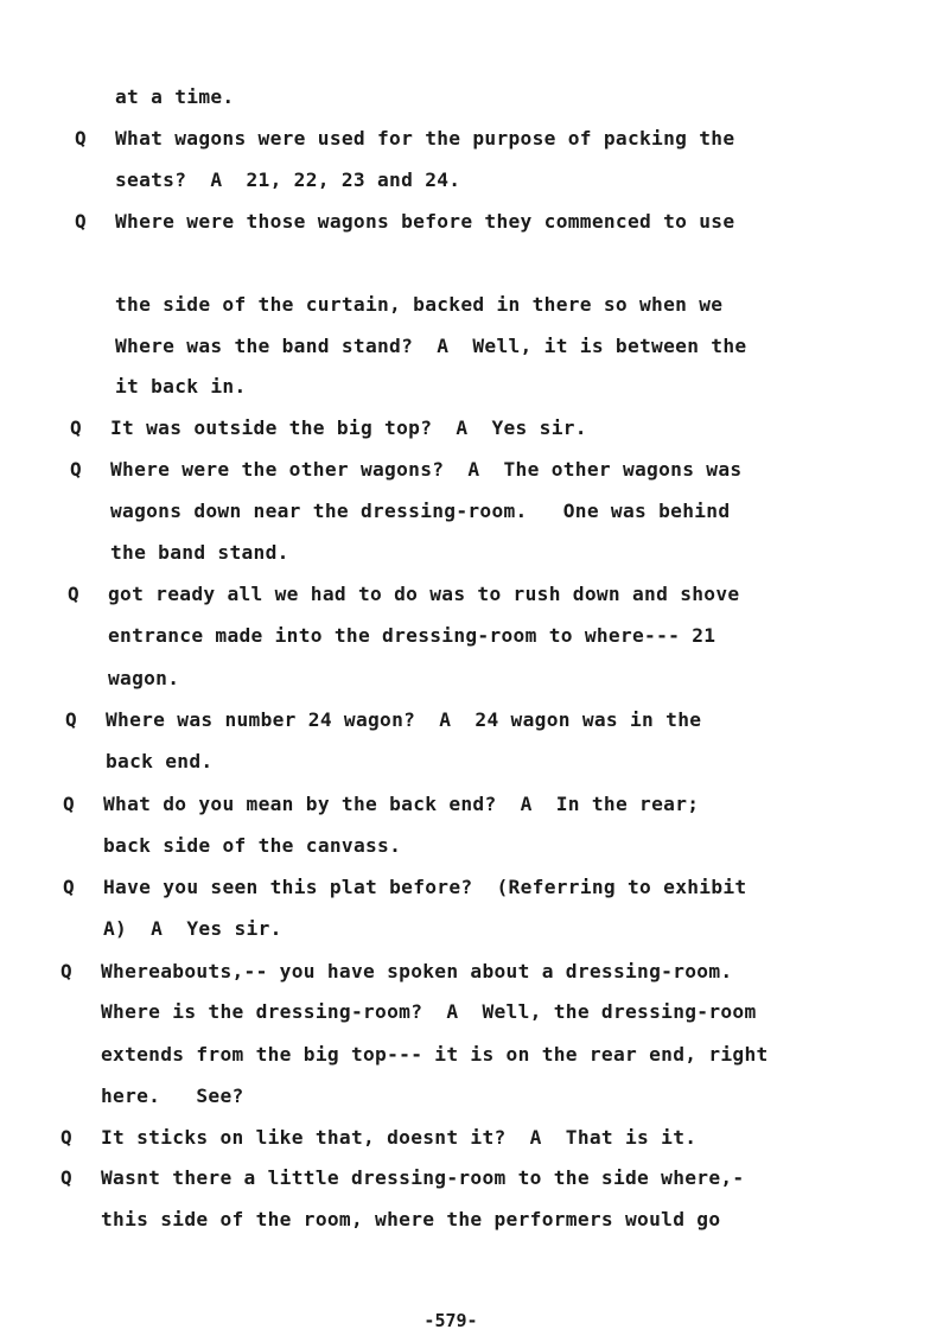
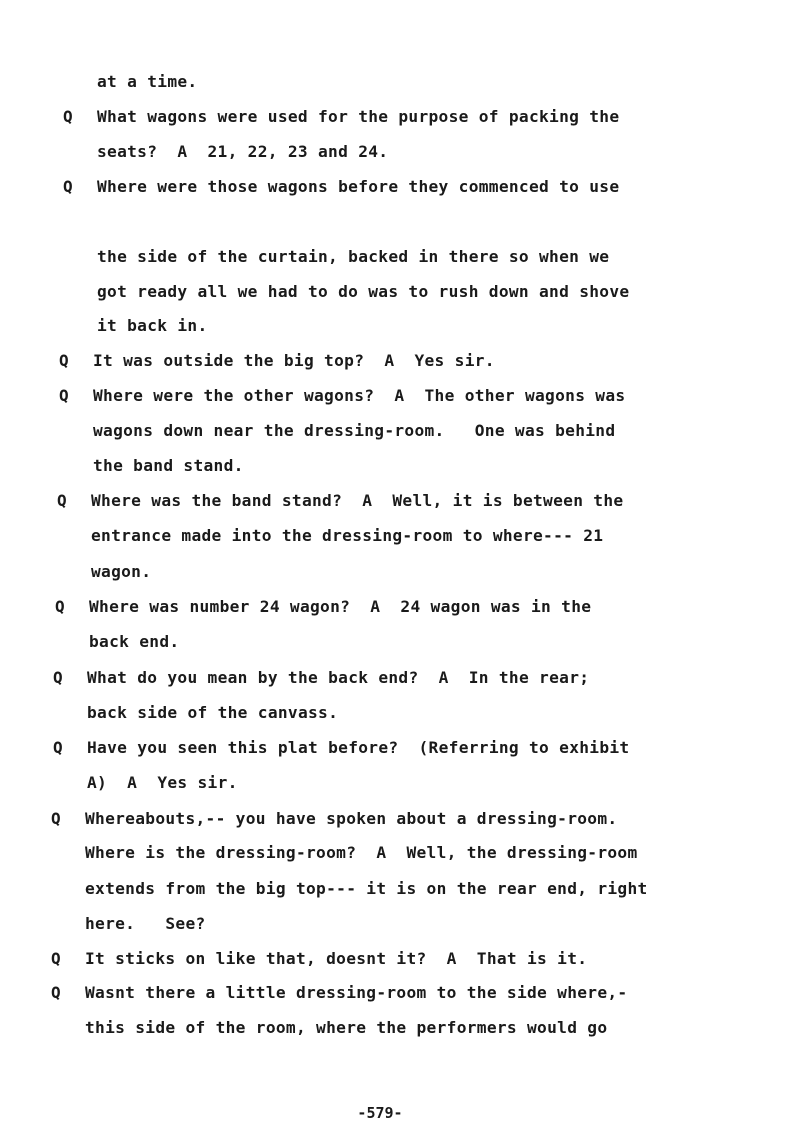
  at a time.
  Q
  What wagons were used for the purpose of packing the
  seats? A 21, 22, 23 and 24.
  Q
  Where were those wagons before they commenced to use
  the side of the curtain, backed in there so when we
- Where was the band stand? A Well, it is between the
+ got ready all we had to do was to rush down and shove
  it back in.
  Q
  It was outside the big top? A Yes sir.
  Q
  Where were the other wagons? A The other wagons was
  wagons down near the dressing-room. One was behind
  the band stand.
  Q
- got ready all we had to do was to rush down and shove
+ Where was the band stand? A Well, it is between the
  entrance made into the dressing-room to where--- 21
  wagon.
  Q
  Where was number 24 wagon? A 24 wagon was in the
  back end.
  Q
  What do you mean by the back end? A In the rear;
  back side of the canvass.
  Q
  Have you seen this plat before? (Referring to exhibit
  A) A Yes sir.
  Q
  Whereabouts,-- you have spoken about a dressing-room.
  Where is the dressing-room? A Well, the dressing-room
  extends from the big top--- it is on the rear end, right
  here. See?
  Q
  It sticks on like that, doesnt it? A That is it.
  Q
  Wasnt there a little dressing-room to the side where,-
  this side of the room, where the performers would go
  -579-
